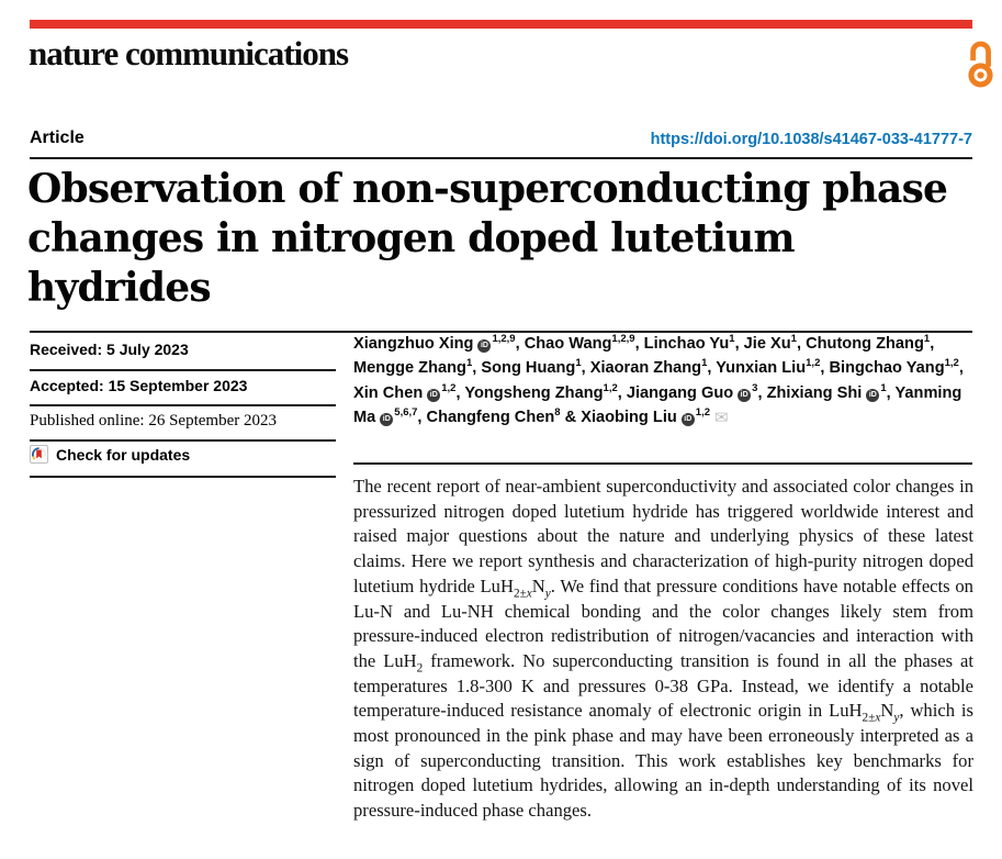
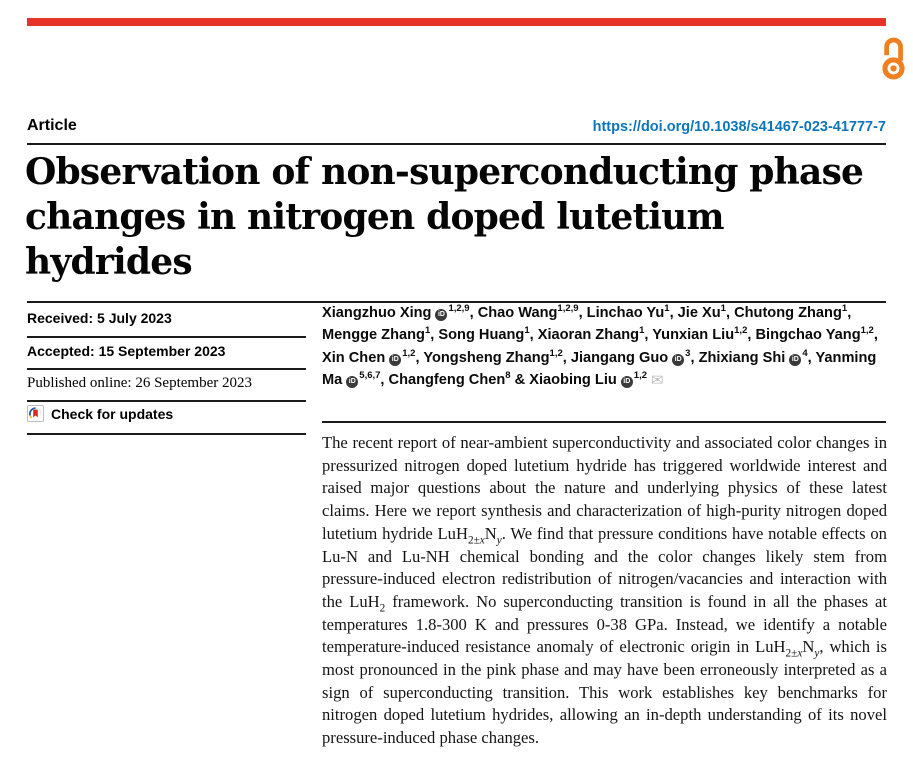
- nature communications
  Article
- https://doi.org/10.1038/s41467-033-41777-7
+ https://doi.org/10.1038/s41467-023-41777-7
  Observation of non-superconducting phase changes in nitrogen doped lutetium hydrides
  Received: 5 July 2023
  Accepted: 15 September 2023
  Published online: 26 September 2023
  Check for updates
- Xiangzhuo Xing 1,2,9, Chao Wang1,2,9, Linchao Yu1, Jie Xu1, Chutong Zhang1, Mengge Zhang1, Song Huang1, Xiaoran Zhang1, Yunxian Liu1,2, Bingchao Yang1,2, Xin Chen 1,2, Yongsheng Zhang1,2, Jiangang Guo 3, Zhixiang Shi 1, Yanming Ma 5,6,7, Changfeng Chen8 & Xiaobing Liu 1,2 ✉
+ Xiangzhuo Xing 1,2,9, Chao Wang1,2,9, Linchao Yu1, Jie Xu1, Chutong Zhang1, Mengge Zhang1, Song Huang1, Xiaoran Zhang1, Yunxian Liu1,2, Bingchao Yang1,2, Xin Chen 1,2, Yongsheng Zhang1,2, Jiangang Guo 3, Zhixiang Shi 4, Yanming Ma 5,6,7, Changfeng Chen8 & Xiaobing Liu 1,2 ✉
  The recent report of near-ambient superconductivity and associated color changes in pressurized nitrogen doped lutetium hydride has triggered worldwide interest and raised major questions about the nature and underlying physics of these latest claims. Here we report synthesis and characterization of high-purity nitrogen doped lutetium hydride LuH2±xNy. We find that pressure conditions have notable effects on Lu-N and Lu-NH chemical bonding and the color changes likely stem from pressure-induced electron redistribution of nitrogen/vacancies and interaction with the LuH2 framework. No superconducting transition is found in all the phases at temperatures 1.8-300 K and pressures 0-38 GPa. Instead, we identify a notable temperature-induced resistance anomaly of electronic origin in LuH2±xNy, which is most pronounced in the pink phase and may have been erroneously interpreted as a sign of superconducting transition. This work establishes key benchmarks for nitrogen doped lutetium hydrides, allowing an in-depth understanding of its novel pressure-induced phase changes.
